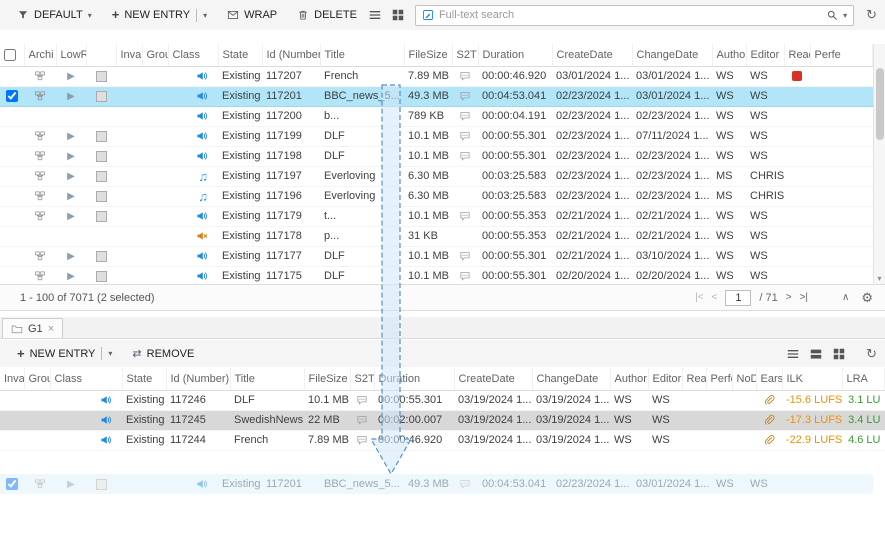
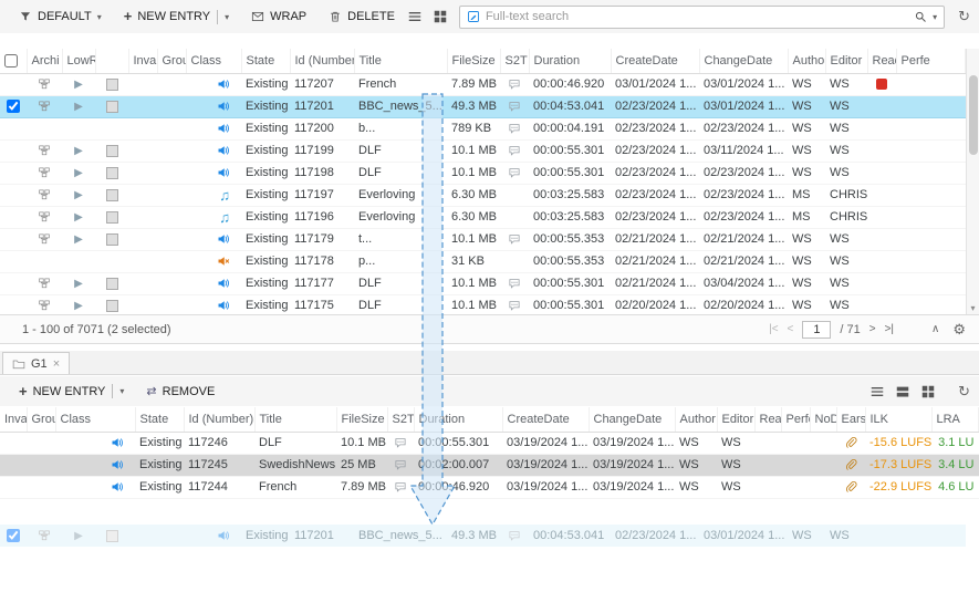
  DEFAULT
  ▾
  +
  NEW ENTRY
  ▾
  WRAP
  DELETE
  Full-text search
  ▾
  ↻
  	Archi	LowR		Inva	Grou	Class	State	Id (Number	Title	FileSize	S2T	Duration	CreateDate	ChangeDate	Autho	Editor	Rea	Perfe
  		▶					Existing	117207	French	7.89 MB		00:00:46.920	03/01/2024 1...	03/01/2024 1...	WS	WS
  		▶					Existing	117201	BBC_news_5...	49.3 MB		00:04:53.041	02/23/2024 1...	03/01/2024 1...	WS	WS
  							Existing	117200	b...	789 KB		00:00:04.191	02/23/2024 1...	02/23/2024 1...	WS	WS
- 		▶					Existing	117199	DLF	10.1 MB		00:00:55.301	02/23/2024 1...	07/11/2024 1...	WS	WS
+ 		▶					Existing	117199	DLF	10.1 MB		00:00:55.301	02/23/2024 1...	03/11/2024 1...	WS	WS
  		▶					Existing	117198	DLF	10.1 MB		00:00:55.301	02/23/2024 1...	02/23/2024 1...	WS	WS
  		▶				♫	Existing	117197	Everloving	6.30 MB		00:03:25.583	02/23/2024 1...	02/23/2024 1...	MS	CHRIS
  		▶				♫	Existing	117196	Everloving	6.30 MB		00:03:25.583	02/23/2024 1...	02/23/2024 1...	MS	CHRIS
  		▶					Existing	117179	t...	10.1 MB		00:00:55.353	02/21/2024 1...	02/21/2024 1...	WS	WS
  							Existing	117178	p...	31 KB		00:00:55.353	02/21/2024 1...	02/21/2024 1...	WS	WS
- 		▶					Existing	117177	DLF	10.1 MB		00:00:55.301	02/21/2024 1...	03/10/2024 1...	WS	WS
+ 		▶					Existing	117177	DLF	10.1 MB		00:00:55.301	02/21/2024 1...	03/04/2024 1...	WS	WS
  		▶					Existing	117175	DLF	10.1 MB		00:00:55.301	02/20/2024 1...	02/20/2024 1...	WS	WS
  ▾
  1 - 100 of 7071 (2 selected)
  |<
  <
  1
  / 71
  >
  >|
  ∧
  ⚙
  G1
  ×
  +
  NEW ENTRY
  ▾
  ⇄
  REMOVE
  ↻
  Inva	Grou	Class	State	Id (Number)	Title	FileSize	S2T	Duration	CreateDate	ChangeDate	Author	Editor	Rea	Perf	NoD	Ears	ILK	LRA
  			Existing	117246	DLF	10.1 MB		00:00:55.301	03/19/2024 1...	03/19/2024 1...	WS	WS					-15.6 LUFS	3.1 LU
- 			Existing	117245	SwedishNews	22 MB		00:02:00.007	03/19/2024 1...	03/19/2024 1...	WS	WS					-17.3 LUFS	3.4 LU
+ 			Existing	117245	SwedishNews	25 MB		00:02:00.007	03/19/2024 1...	03/19/2024 1...	WS	WS					-17.3 LUFS	3.4 LU
  			Existing	117244	French	7.89 MB		00:00:46.920	03/19/2024 1...	03/19/2024 1...	WS	WS					-22.9 LUFS	4.6 LU
  		▶					Existing	117201	BBC_news_5...	49.3 MB		00:04:53.041	02/23/2024 1...	03/01/2024 1...	WS	WS
